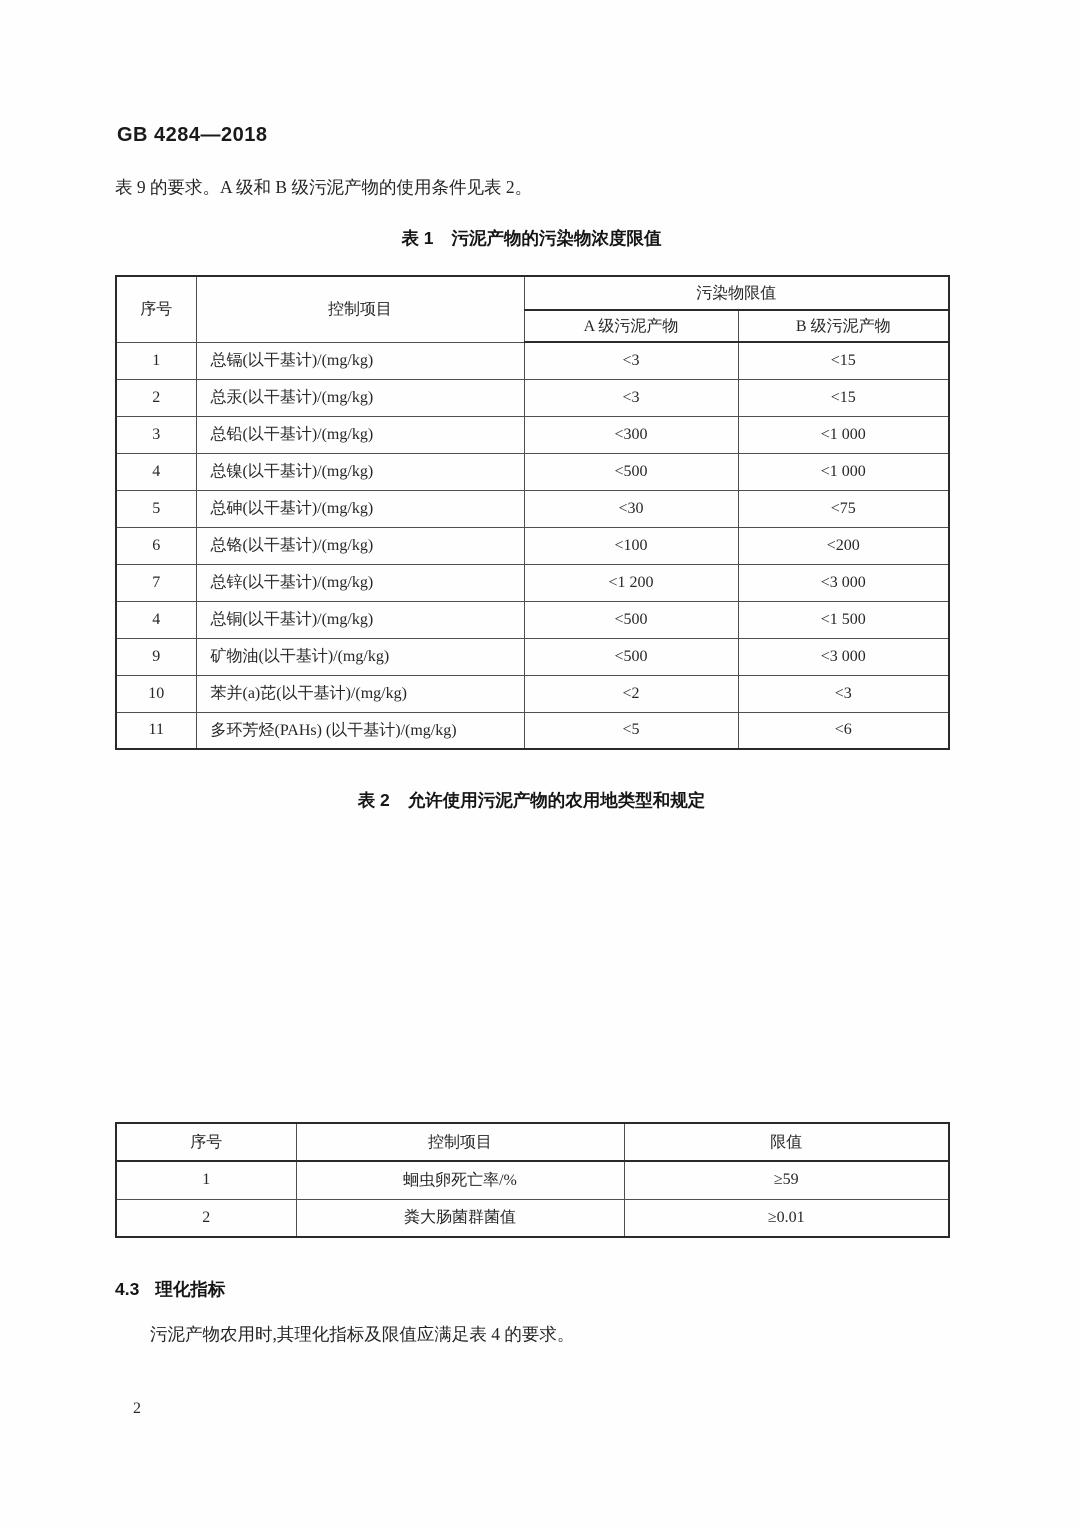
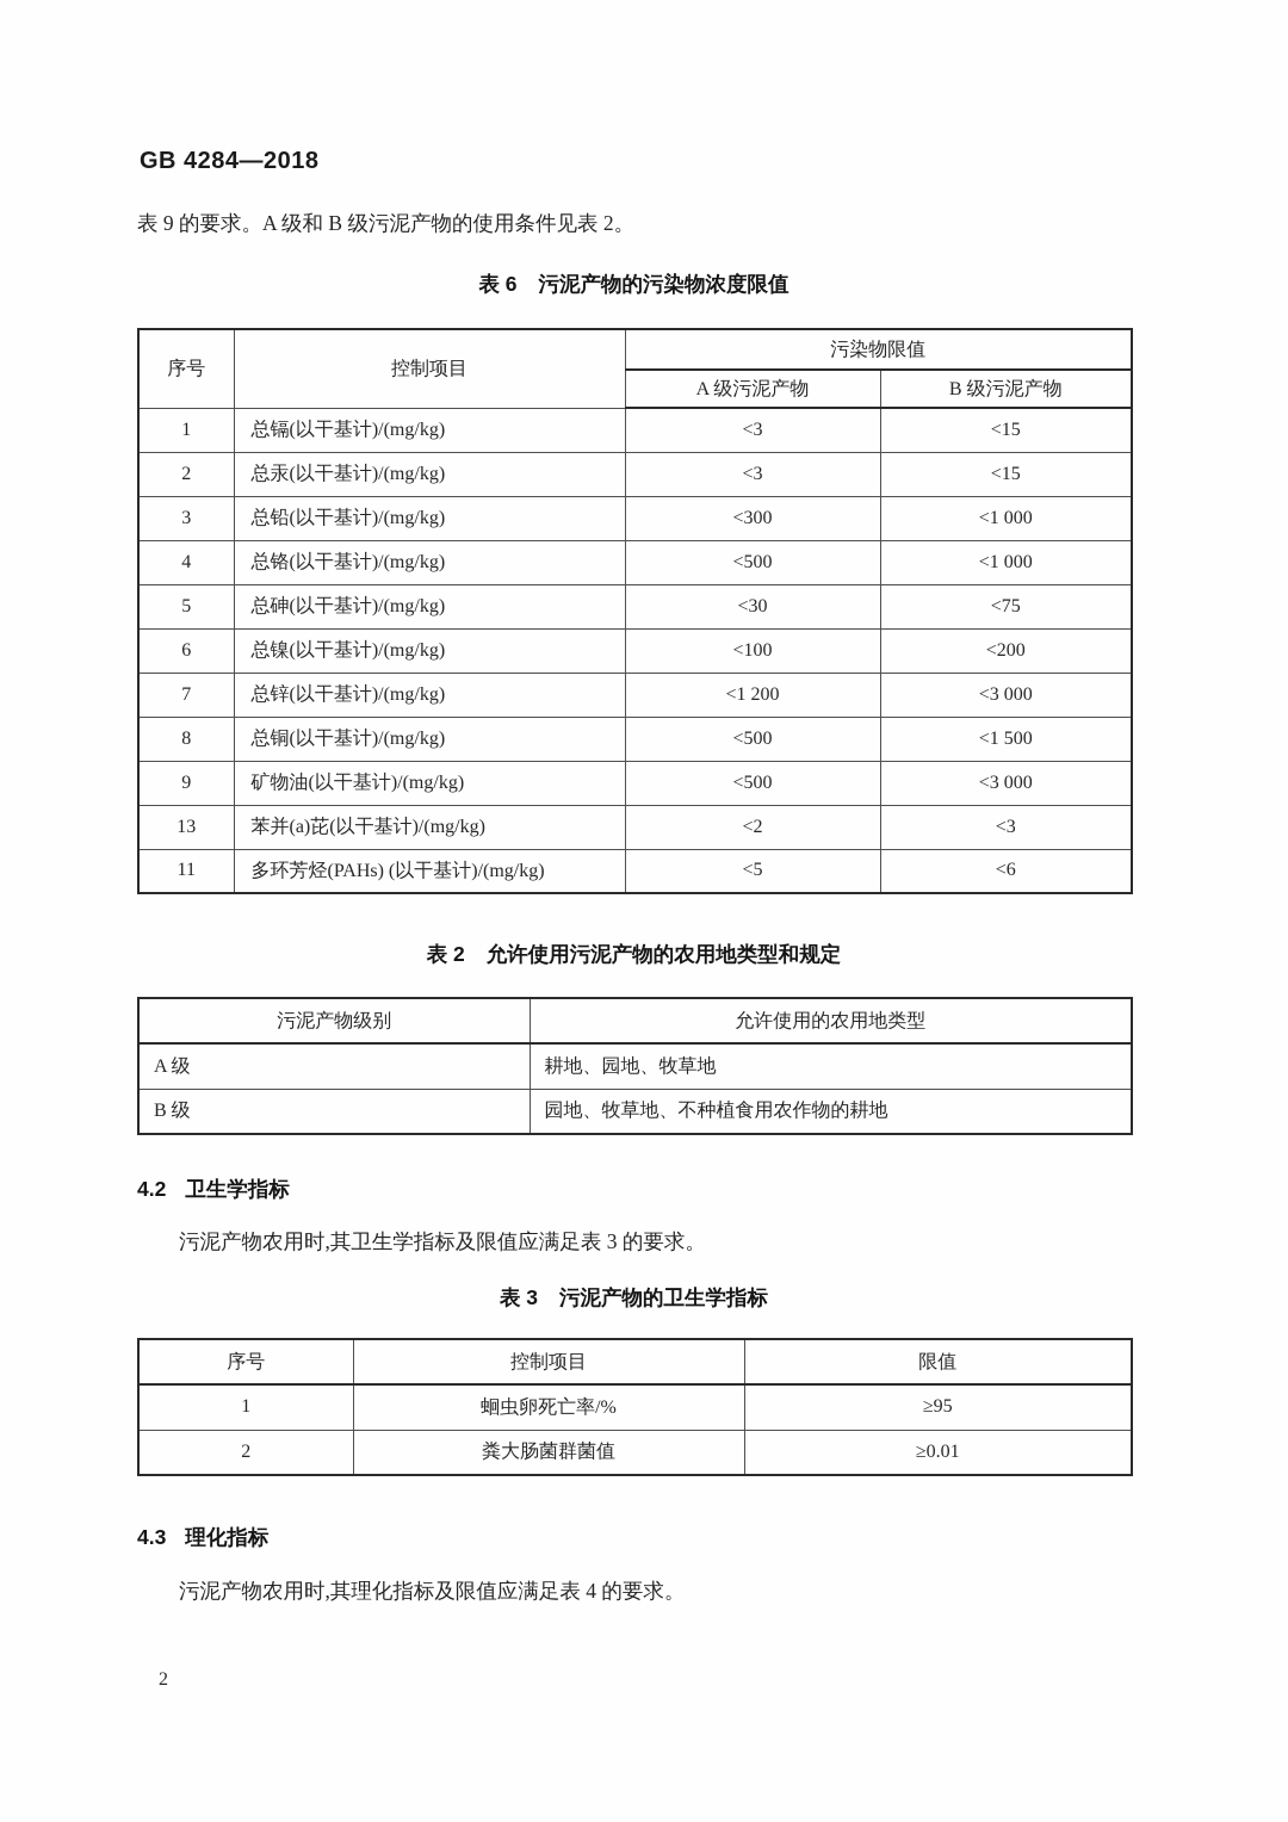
  GB 4284—2018
  表 9 的要求。A 级和 B 级污泥产物的使用条件见表 2。
- 表 1
+ 表 6
  污泥产物的污染物浓度限值
  序号	控制项目	污染物限值
  A 级污泥产物	B 级污泥产物
  1	总镉(以干基计)/(mg/kg)	<3	<15
  2	总汞(以干基计)/(mg/kg)	<3	<15
  3	总铅(以干基计)/(mg/kg)	<300	<1 000
- 4	总镍(以干基计)/(mg/kg)	<500	<1 000
+ 4	总铬(以干基计)/(mg/kg)	<500	<1 000
  5	总砷(以干基计)/(mg/kg)	<30	<75
- 6	总铬(以干基计)/(mg/kg)	<100	<200
+ 6	总镍(以干基计)/(mg/kg)	<100	<200
  7	总锌(以干基计)/(mg/kg)	<1 200	<3 000
- 4	总铜(以干基计)/(mg/kg)	<500	<1 500
+ 8	总铜(以干基计)/(mg/kg)	<500	<1 500
  9	矿物油(以干基计)/(mg/kg)	<500	<3 000
- 10	苯并(a)芘(以干基计)/(mg/kg)	<2	<3
+ 13	苯并(a)芘(以干基计)/(mg/kg)	<2	<3
  11	多环芳烃(PAHs) (以干基计)/(mg/kg)	<5	<6
  表 2
  允许使用污泥产物的农用地类型和规定
+ 污泥产物级别	允许使用的农用地类型
+ A 级	耕地、园地、牧草地
+ B 级	园地、牧草地、不种植食用农作物的耕地
+ 4.2
+ 卫生学指标
+ 污泥产物农用时,其卫生学指标及限值应满足表 3 的要求。
+ 表 3
+ 污泥产物的卫生学指标
  序号	控制项目	限值
- 1	蛔虫卵死亡率/%	≥59
+ 1	蛔虫卵死亡率/%	≥95
  2	粪大肠菌群菌值	≥0.01
  4.3
  理化指标
  污泥产物农用时,其理化指标及限值应满足表 4 的要求。
  2
